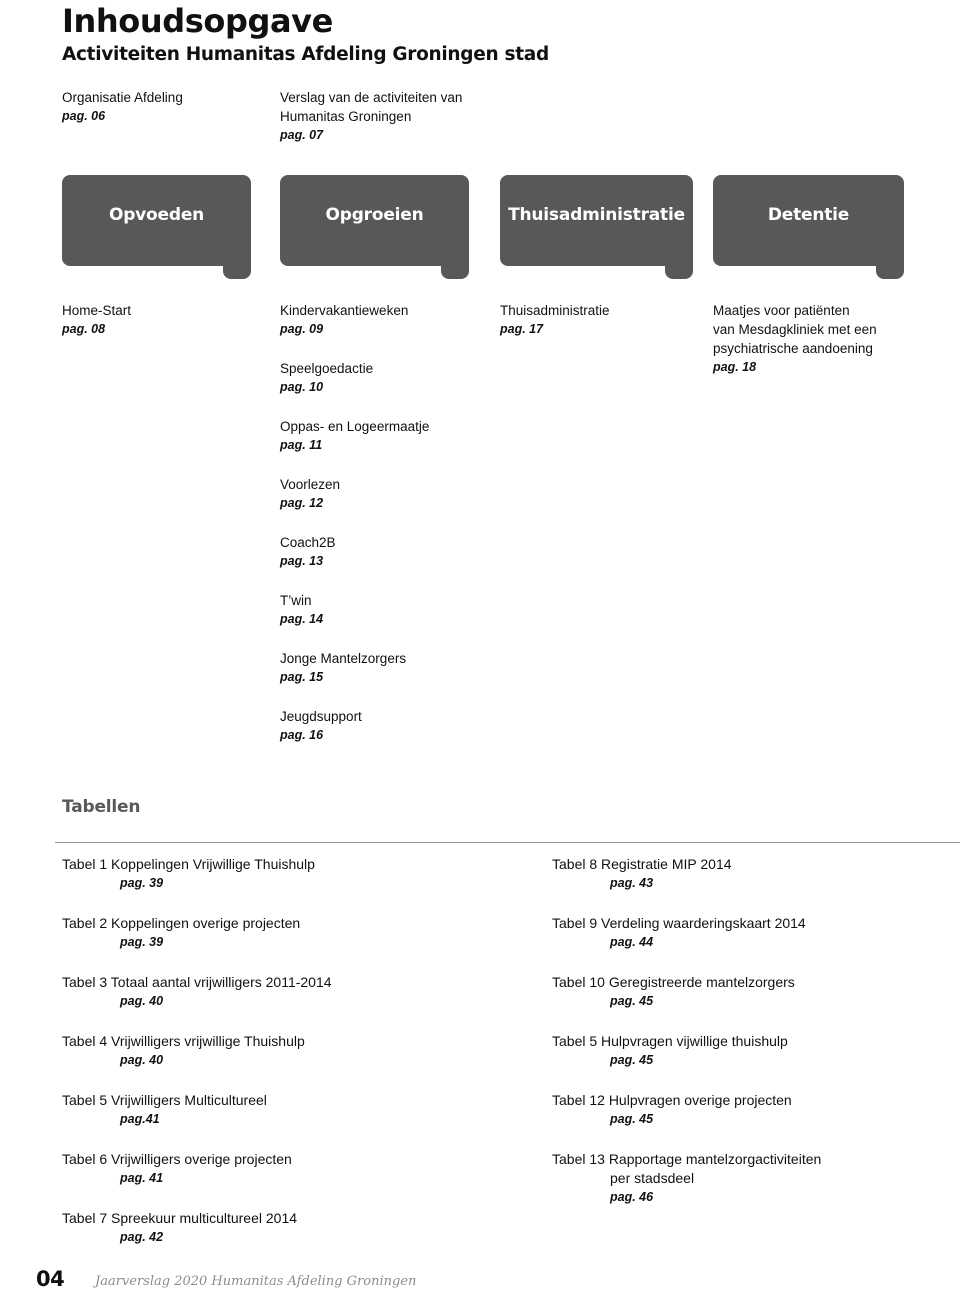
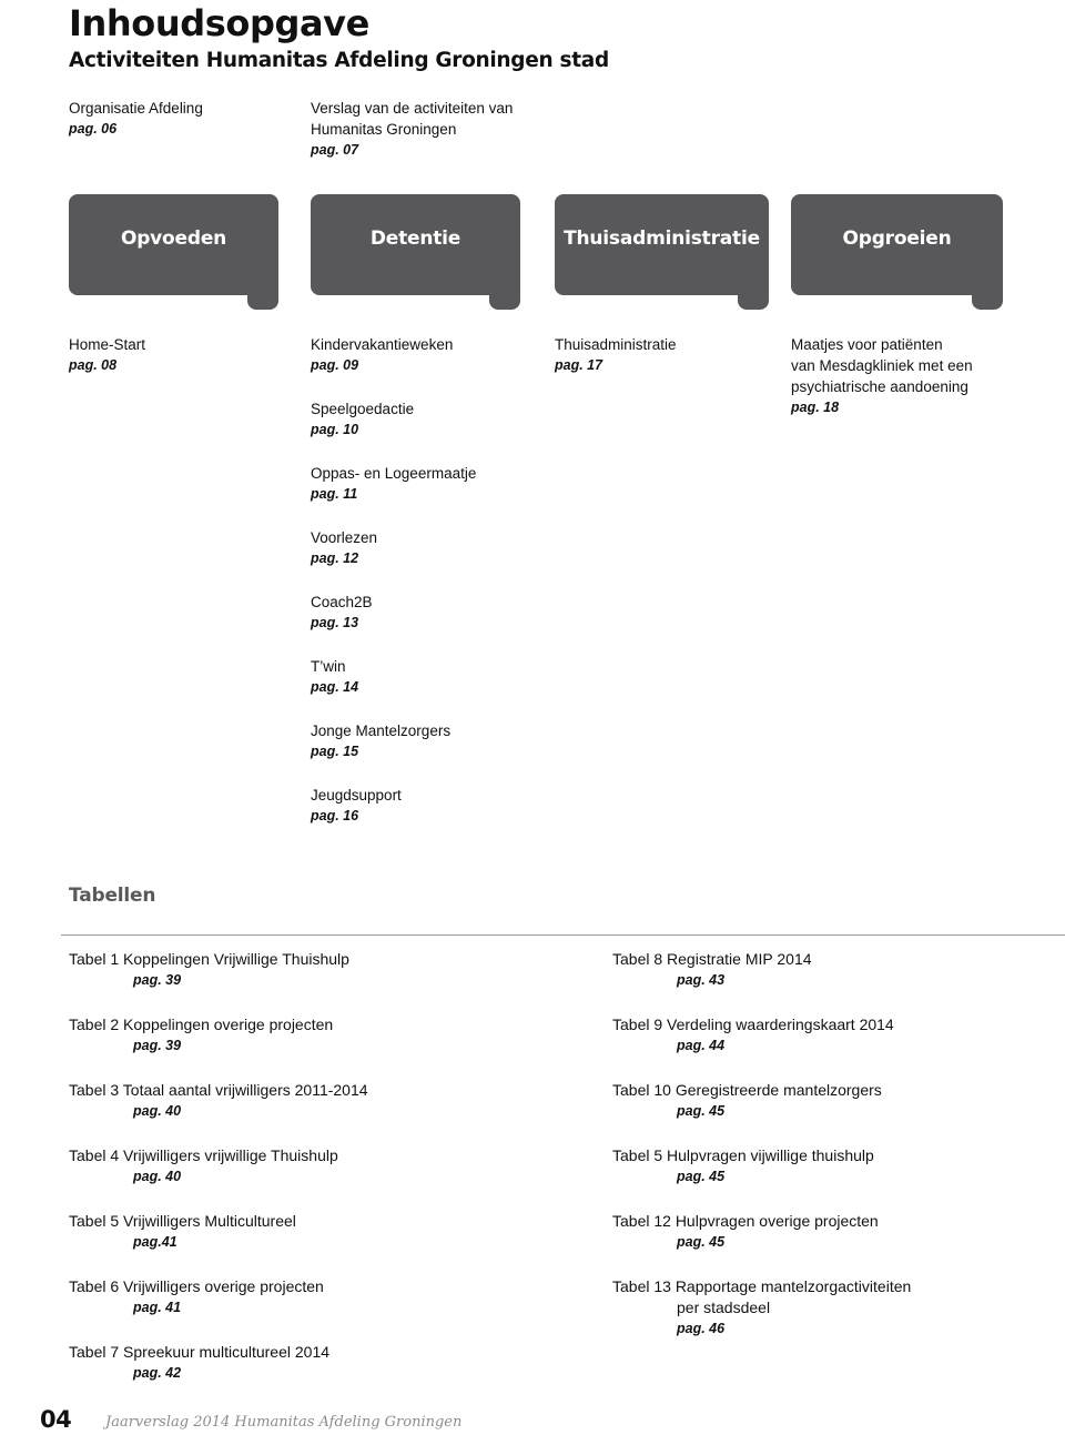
  Inhoudsopgave
  Activiteiten Humanitas Afdeling Groningen stad
  Organisatie Afdeling
  pag. 06
  Verslag van de activiteiten van
  Humanitas Groningen
  pag. 07
  Opvoeden
- Opgroeien
+ Detentie
  Thuisadministratie
- Detentie
+ Opgroeien
  Home-Start
  pag. 08
  Kindervakantieweken
  pag. 09
  Speelgoedactie
  pag. 10
  Oppas- en Logeermaatje
  pag. 11
  Voorlezen
  pag. 12
  Coach2B
  pag. 13
  T’win
  pag. 14
  Jonge Mantelzorgers
  pag. 15
  Jeugdsupport
  pag. 16
  Thuisadministratie
  pag. 17
  Maatjes voor patiënten
  van Mesdagkliniek met een
  psychiatrische aandoening
  pag. 18
  Tabellen
  Tabel 1 Koppelingen Vrijwillige Thuishulp
  pag. 39
  Tabel 2 Koppelingen overige projecten
  pag. 39
  Tabel 3 Totaal aantal vrijwilligers 2011-2014
  pag. 40
  Tabel 4 Vrijwilligers vrijwillige Thuishulp
  pag. 40
  Tabel 5 Vrijwilligers Multicultureel
  pag.41
  Tabel 6 Vrijwilligers overige projecten
  pag. 41
  Tabel 7 Spreekuur multicultureel 2014
  pag. 42
  Tabel 8 Registratie MIP 2014
  pag. 43
  Tabel 9 Verdeling waarderingskaart 2014
  pag. 44
  Tabel 10 Geregistreerde mantelzorgers
  pag. 45
  Tabel 5 Hulpvragen vijwillige thuishulp
  pag. 45
  Tabel 12 Hulpvragen overige projecten
  pag. 45
  Tabel 13 Rapportage mantelzorgactiviteiten
  per stadsdeel
  pag. 46
  04
- Jaarverslag 2020 Humanitas Afdeling Groningen
+ Jaarverslag 2014 Humanitas Afdeling Groningen
